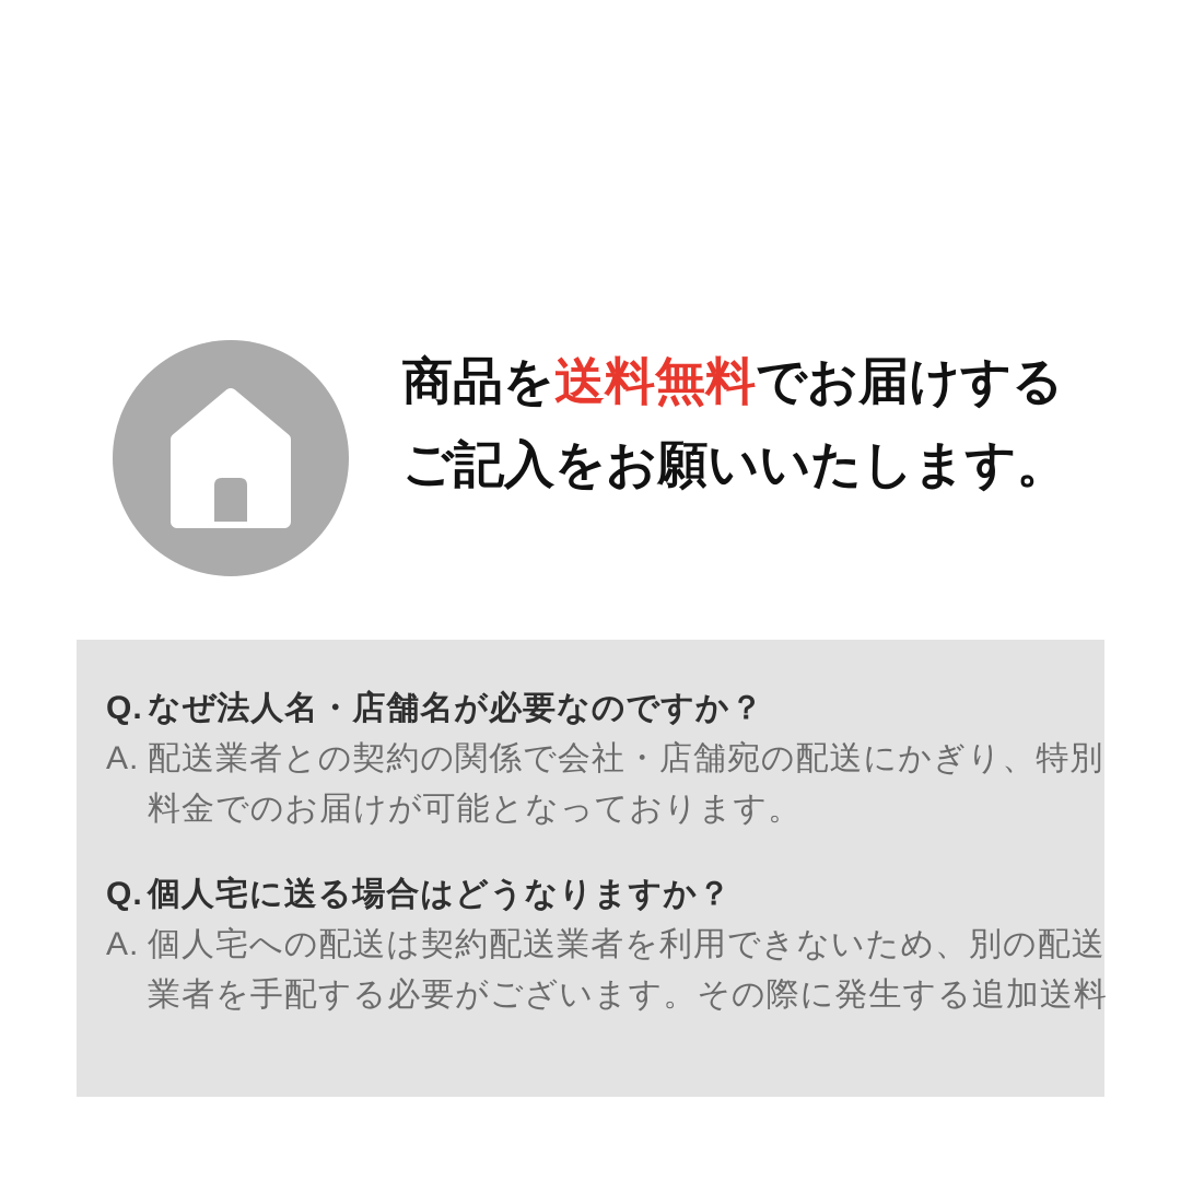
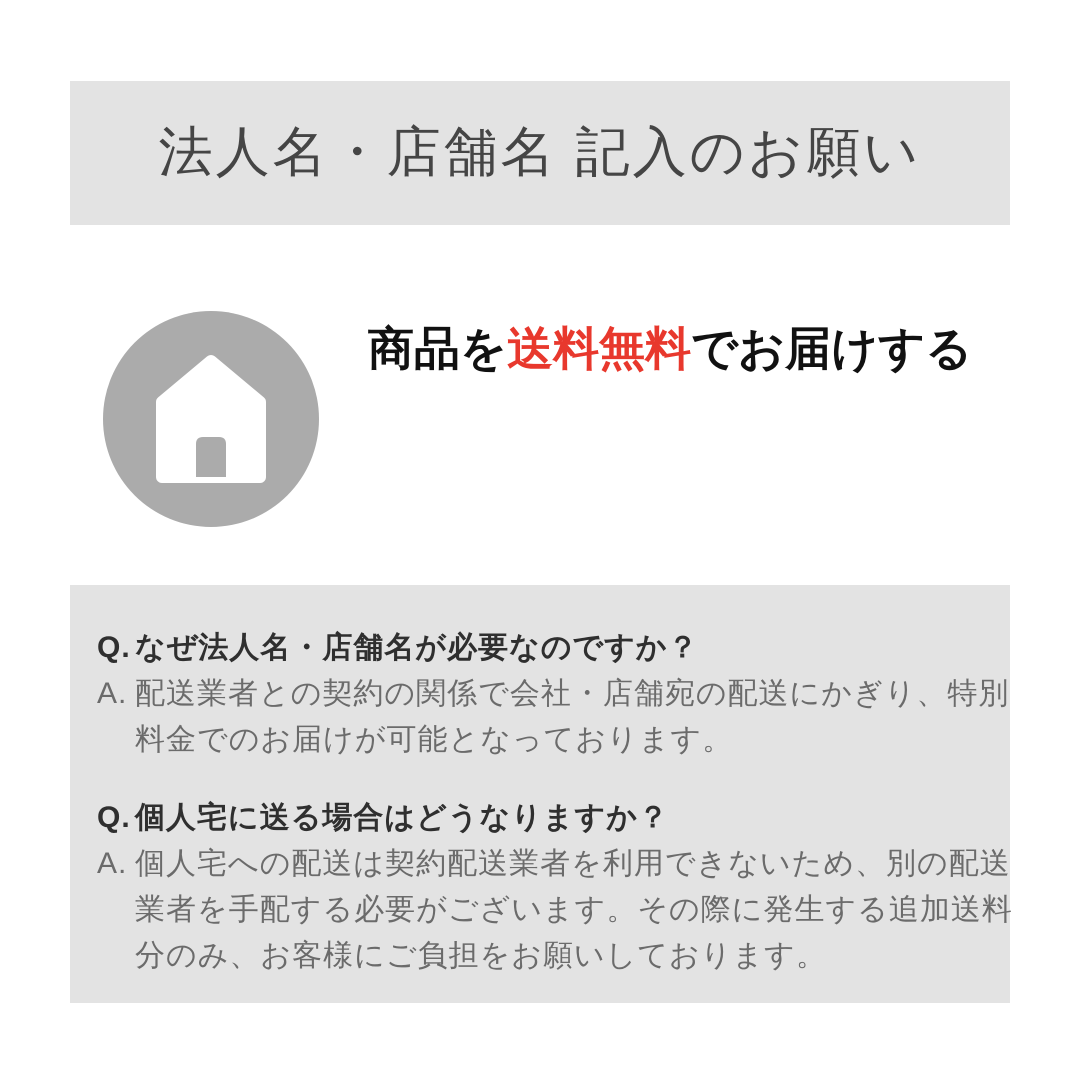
+ 法人名・店舗名 記入のお願い
  商品を送料無料でお届けする
- ご記入をお願いいたします。
  Q.
  なぜ法人名・店舗名が必要なのですか？
  A.
  配送業者との契約の関係で会社・店舗宛の配送にかぎり、特別
  料金でのお届けが可能となっております。
  Q.
  個人宅に送る場合はどうなりますか？
  A.
  個人宅への配送は契約配送業者を利用できないため、別の配送
  業者を手配する必要がございます。その際に発生する追加送料
+ 分のみ、お客様にご負担をお願いしております。
